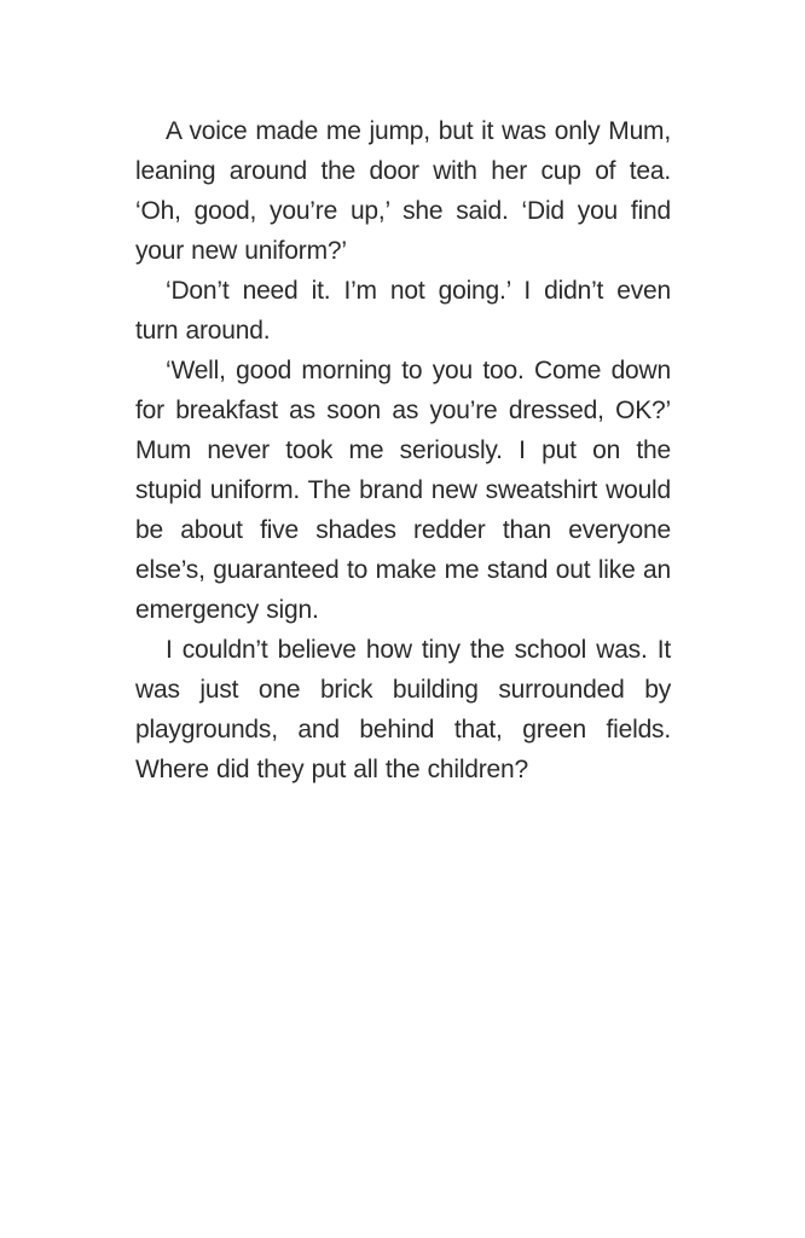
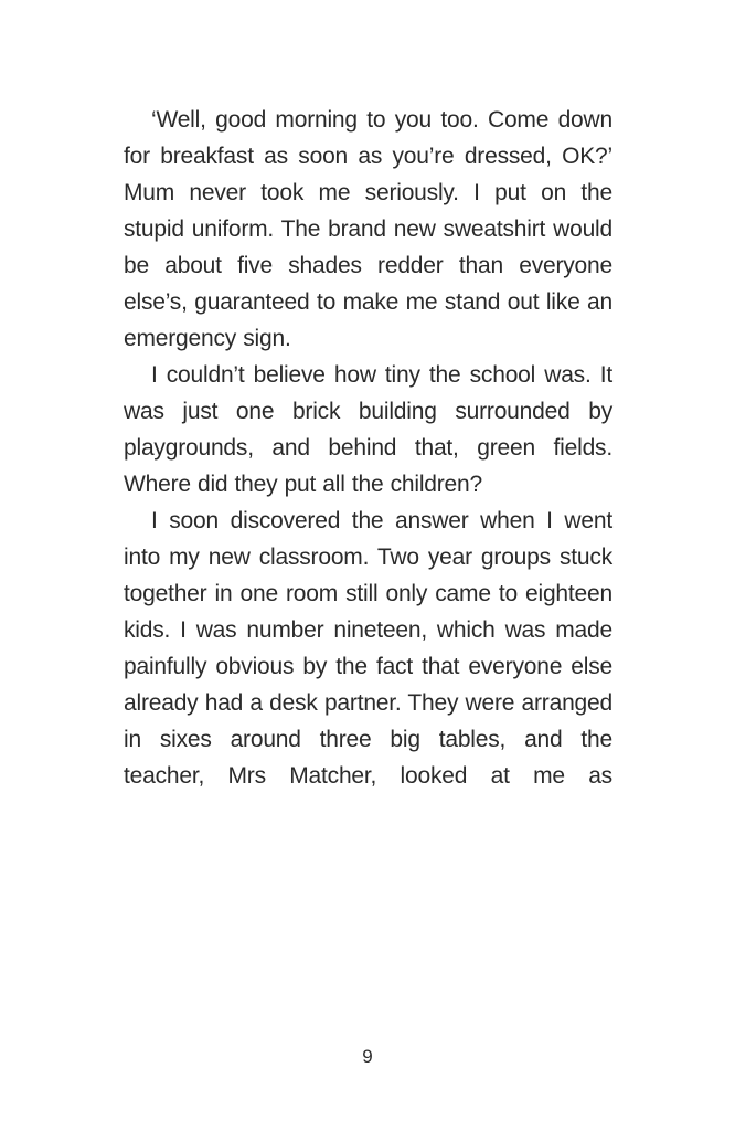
- A voice made me jump, but it was only Mum, leaning around the door with her cup of tea. ‘Oh, good, you’re up,’ she said. ‘Did you find your new uniform?’
- ‘Don’t need it. I’m not going.’ I didn’t even turn around.
  ‘Well, good morning to you too. Come down for breakfast as soon as you’re dressed, OK?’ Mum never took me seriously. I put on the stupid uniform. The brand new sweatshirt would be about five shades redder than everyone else’s, guaranteed to make me stand out like an emergency sign.
  I couldn’t believe how tiny the school was. It was just one brick building surrounded by playgrounds, and behind that, green fields. Where did they put all the children?
+ I soon discovered the answer when I went into my new classroom. Two year groups stuck together in one room still only came to eighteen kids. I was number nineteen, which was made painfully obvious by the fact that everyone else already had a desk partner. They were arranged in sixes around three big tables, and the teacher, Mrs Matcher, looked at me as
+ 9
